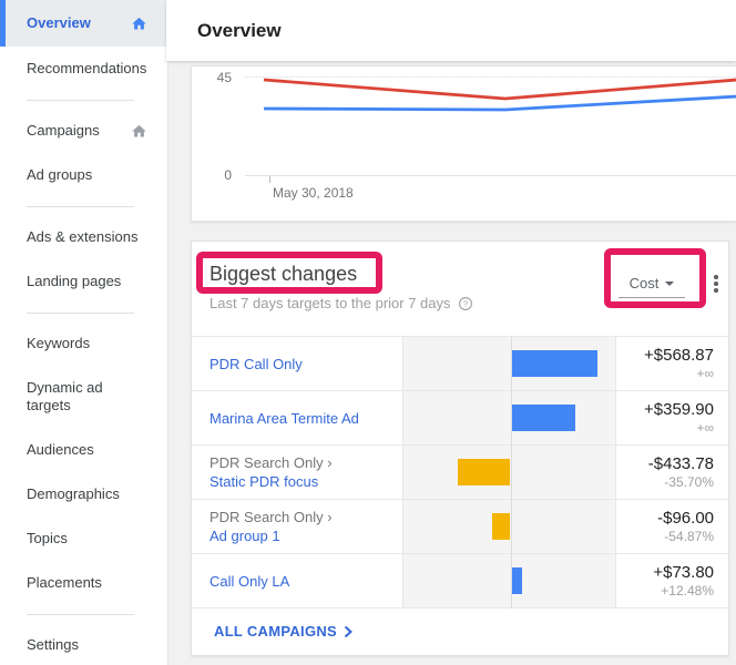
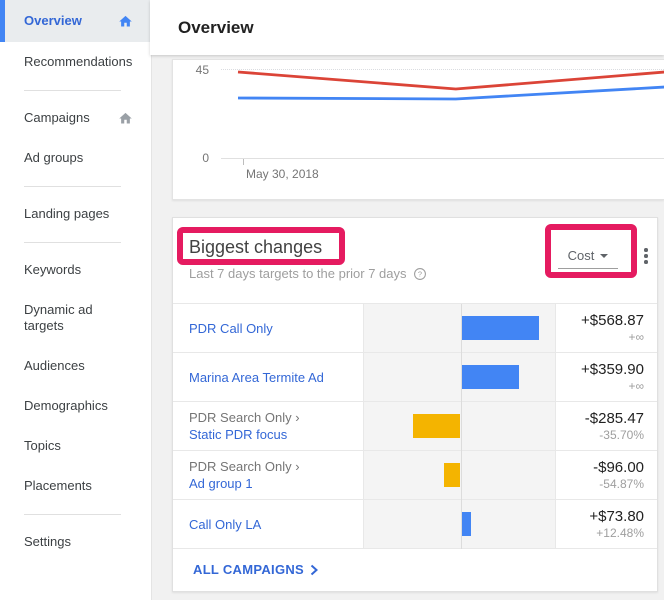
  Overview
  Recommendations
  Campaigns
  Ad groups
- Ads & extensions
  Landing pages
  Keywords
  Dynamic ad targets
  Audiences
  Demographics
  Topics
  Placements
  Settings
  Overview
  45
  0
  May 30, 2018
  Biggest changes
  Last 7 days targets to the prior 7 days
  ?
  Cost
  PDR Call Only
  +$568.87
  +∞
  Marina Area Termite Ad
  +$359.90
  +∞
  PDR Search Only ›
  Static PDR focus
- -$433.78
+ -$285.47
  -35.70%
  PDR Search Only ›
  Ad group 1
  -$96.00
  -54.87%
  Call Only LA
  +$73.80
  +12.48%
  ALL CAMPAIGNS
